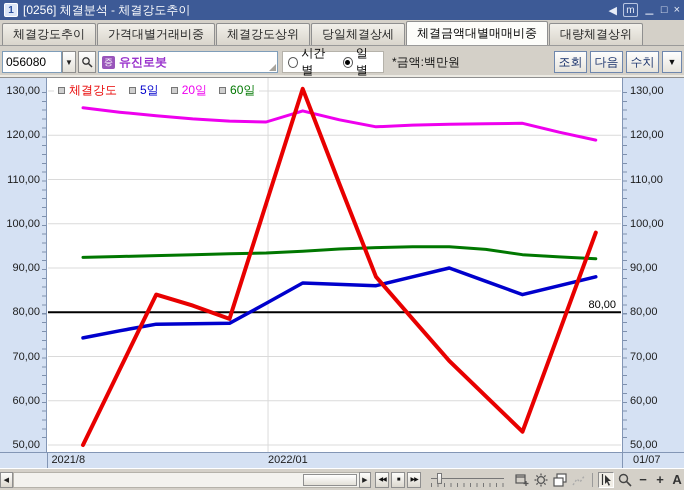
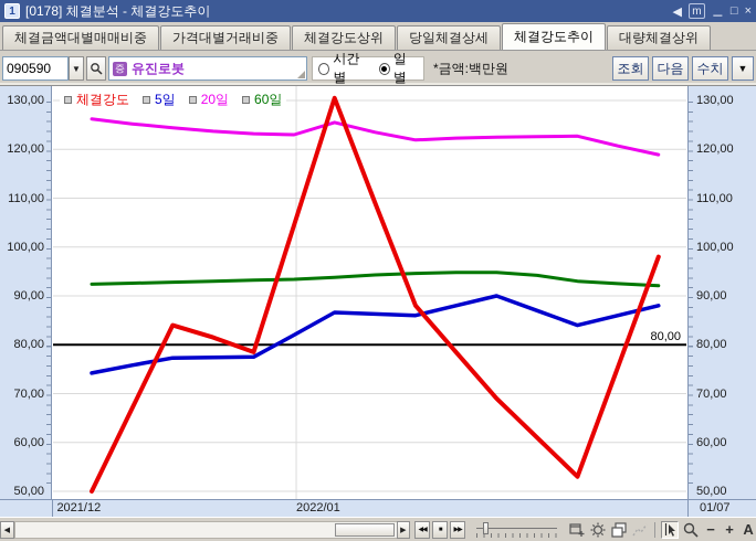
  1
- [0256] 체결분석 - 체결강도추이
+ [0178] 체결분석 - 체결강도추이
  ◀
  m
  ＿
  □
  ×
- 체결강도추이
+ 체결금액대별매매비중
  가격대별거래비중
  체결강도상위
  당일체결상세
- 체결금액대별매매비중
+ 체결강도추이
  대량체결상위
- 056080
+ 090590
  ▼
  증
  유진로봇
  시간별
  일별
  *금액:백만원
  조회
  다음
  수치
  ▼
  130,00
  120,00
  110,00
  100,00
  90,00
  80,00
  70,00
  60,00
  50,00
  130,00
  120,00
  110,00
  100,00
  90,00
  80,00
  70,00
  60,00
  50,00
  체결강도
  5일
  20일
  60일
  80,00
- 2021/8
+ 2021/12
  2022/01
  01/07
  −
  +
  A
